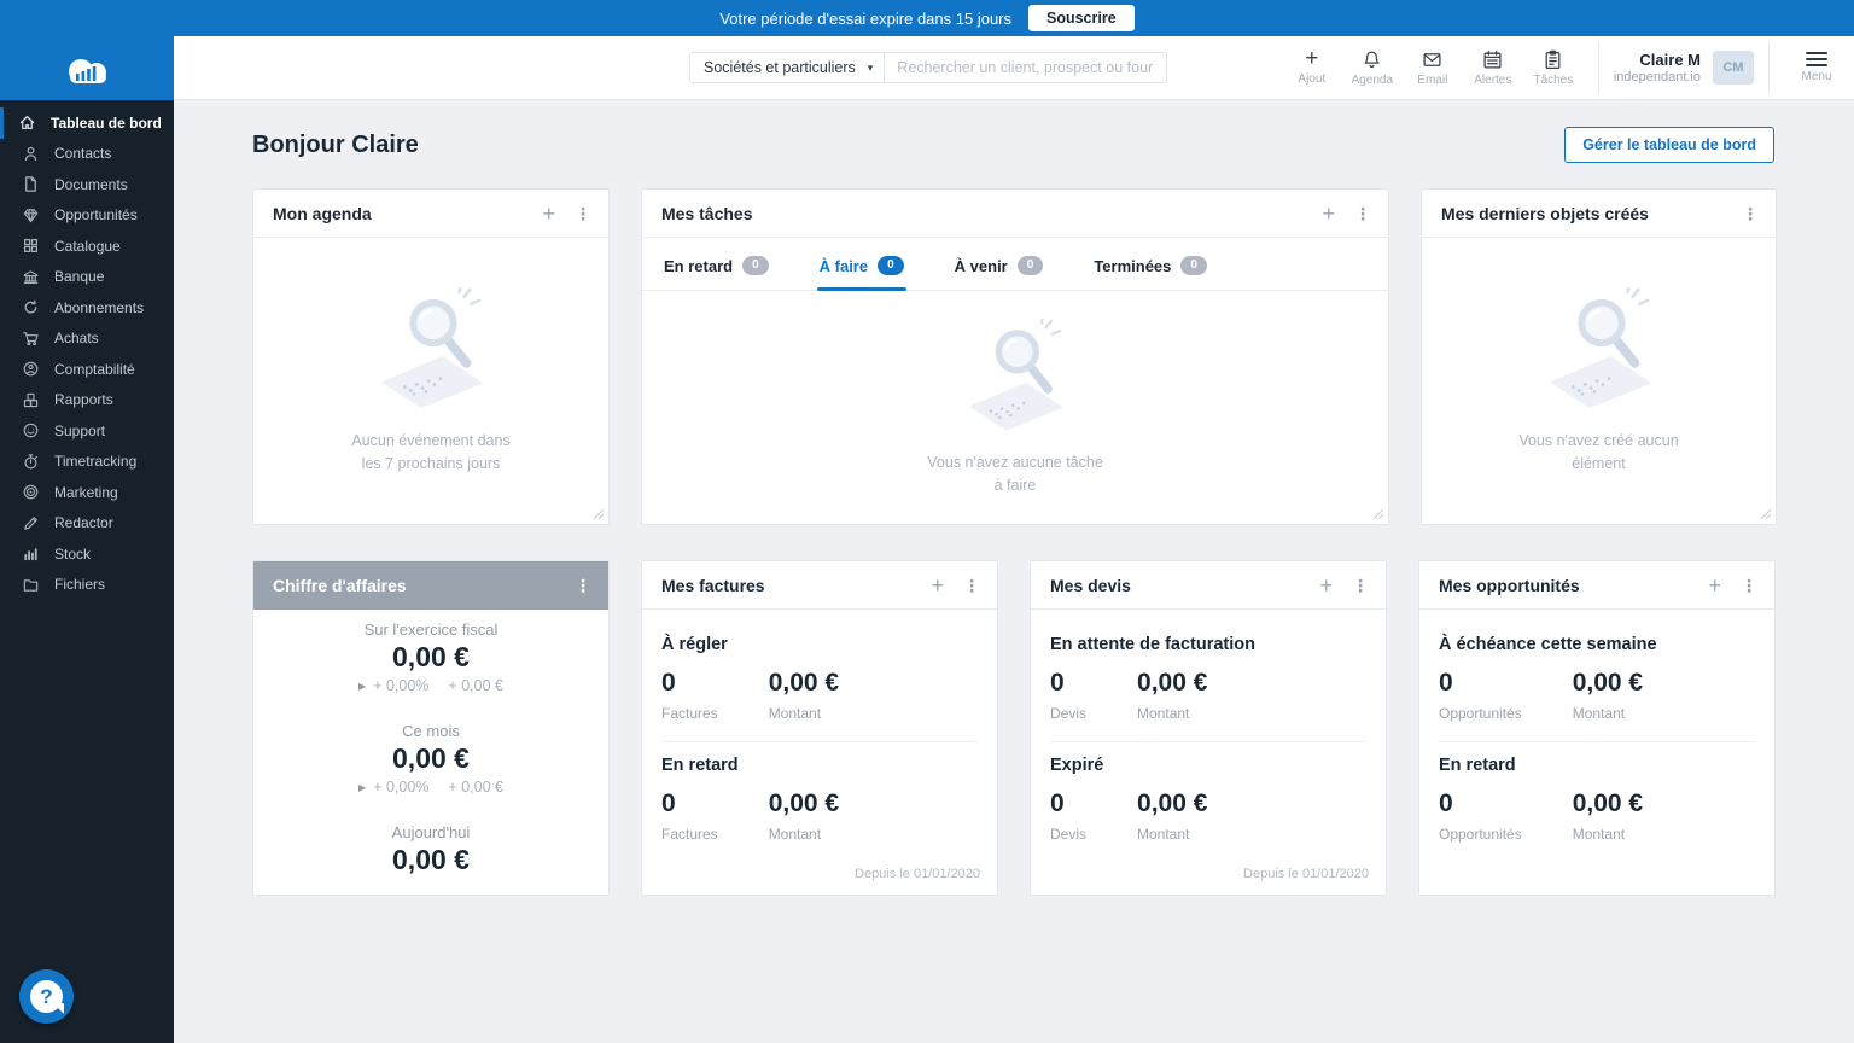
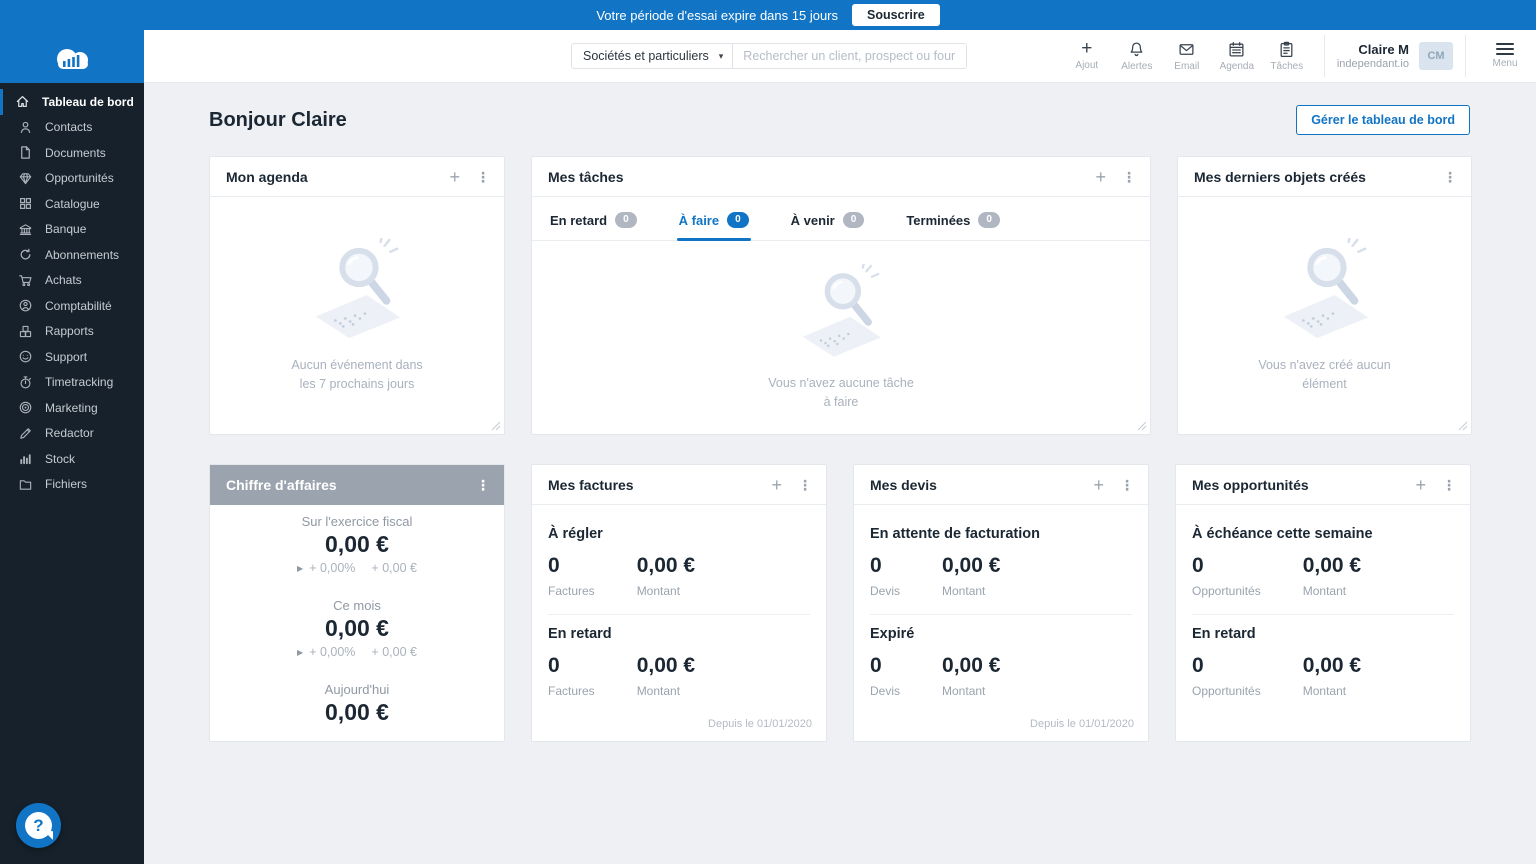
  Votre période d'essai expire dans 15 jours
  Souscrire
  Sociétés et particuliers
  ▾
  Rechercher un client, prospect ou four
  +
  Ajout
- Agenda
+ Alertes
  Email
- Alertes
+ Agenda
  Tâches
  Claire M
  independant.io
  CM
  Menu
  Tableau de bord
  Contacts
  Documents
  Opportunités
  Catalogue
  Banque
  Abonnements
  Achats
  Comptabilité
  Rapports
  Support
  Timetracking
  Marketing
  Redactor
  Stock
  Fichiers
  ?
  Bonjour Claire
  Gérer le tableau de bord
  Mon agenda
  +
  ⋮
  Aucun événement dans
  les 7 prochains jours
  Mes tâches
  +
  ⋮
  En retard
  0
  À faire
  0
  À venir
  0
  Terminées
  0
  Vous n'avez aucune tâche
  à faire
  Mes derniers objets créés
  ⋮
  Vous n'avez créé aucun
  élément
  Chiffre d'affaires
  ⋮
  Sur l'exercice fiscal
  0,00 €
  ▶
  + 0,00%
  + 0,00 €
  Ce mois
  0,00 €
  ▶
  + 0,00%
  + 0,00 €
  Aujourd'hui
  0,00 €
  Mes factures
  +
  ⋮
  À régler
  0
  Factures
  0,00 €
  Montant
  En retard
  0
  Factures
  0,00 €
  Montant
  Depuis le 01/01/2020
  Mes devis
  +
  ⋮
  En attente de facturation
  0
  Devis
  0,00 €
  Montant
  Expiré
  0
  Devis
  0,00 €
  Montant
  Depuis le 01/01/2020
  Mes opportunités
  +
  ⋮
  À échéance cette semaine
  0
  Opportunités
  0,00 €
  Montant
  En retard
  0
  Opportunités
  0,00 €
  Montant
